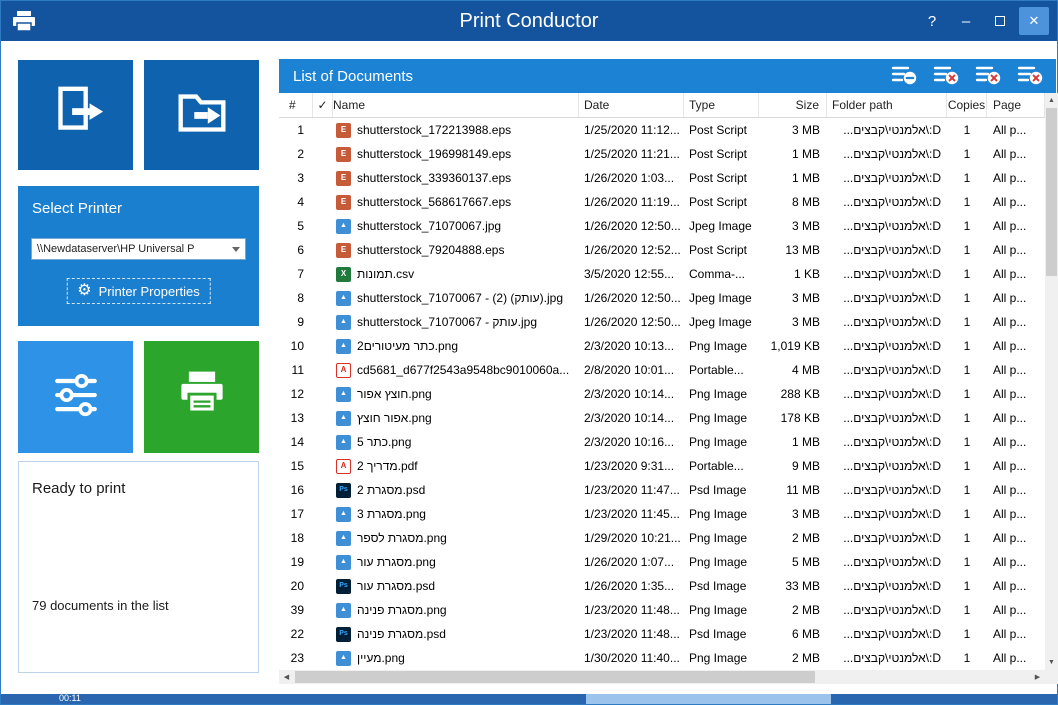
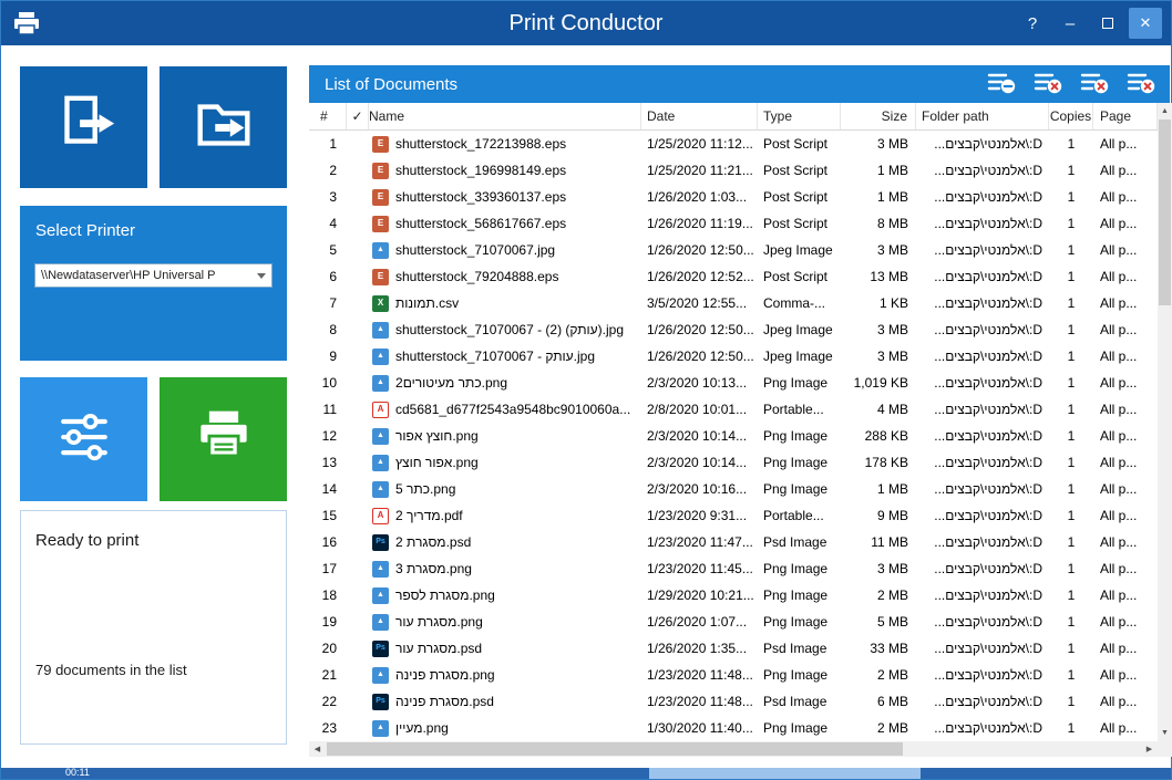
  Print Conductor
  ?
  –
  ✕
  Select Printer
  \\Newdataserver\HP Universal P
- ⚙
- Printer Properties
  Ready to print
  79 documents in the list
  List of Documents
  #
  ✓
  Name
  Date
  Type
  Size
  Folder path
  Copies
  Page
  1
  E
  shutterstock_172213988.eps
  1/25/2020 11:12...
  Post Script
  3 MB
  D:\אלמנטי\קבצים...
  1
  All p...
  2
  E
  shutterstock_196998149.eps
  1/25/2020 11:21...
  Post Script
  1 MB
  D:\אלמנטי\קבצים...
  1
  All p...
  3
  E
  shutterstock_339360137.eps
  1/26/2020 1:03...
  Post Script
  1 MB
  D:\אלמנטי\קבצים...
  1
  All p...
  4
  E
  shutterstock_568617667.eps
  1/26/2020 11:19...
  Post Script
  8 MB
  D:\אלמנטי\קבצים...
  1
  All p...
  5
  shutterstock_71070067.jpg
  1/26/2020 12:50...
  Jpeg Image
  3 MB
  D:\אלמנטי\קבצים...
  1
  All p...
  6
  E
  shutterstock_79204888.eps
  1/26/2020 12:52...
  Post Script
  13 MB
  D:\אלמנטי\קבצים...
  1
  All p...
  7
  X
  תמונות.csv
  3/5/2020 12:55...
  Comma-...
  1 KB
  D:\אלמנטי\קבצים...
  1
  All p...
  8
  shutterstock_71070067 - (2) (עותק).jpg
  1/26/2020 12:50...
  Jpeg Image
  3 MB
  D:\אלמנטי\קבצים...
  1
  All p...
  9
  shutterstock_71070067 - עותק.jpg
  1/26/2020 12:50...
  Jpeg Image
  3 MB
  D:\אלמנטי\קבצים...
  1
  All p...
  10
  כתר מעיטורים2.png
  2/3/2020 10:13...
  Png Image
  1,019 KB
  D:\אלמנטי\קבצים...
  1
  All p...
  11
  A
  cd5681_d677f2543a9548bc9010060a...
  2/8/2020 10:01...
  Portable...
  4 MB
  D:\אלמנטי\קבצים...
  1
  All p...
  12
  חוצץ אפור.png
  2/3/2020 10:14...
  Png Image
  288 KB
  D:\אלמנטי\קבצים...
  1
  All p...
  13
  אפור חוצץ.png
  2/3/2020 10:14...
  Png Image
  178 KB
  D:\אלמנטי\קבצים...
  1
  All p...
  14
  כתר 5.png
  2/3/2020 10:16...
  Png Image
  1 MB
  D:\אלמנטי\קבצים...
  1
  All p...
  15
  A
  מדריך 2.pdf
  1/23/2020 9:31...
  Portable...
  9 MB
  D:\אלמנטי\קבצים...
  1
  All p...
  16
  מסגרת 2.psd
  1/23/2020 11:47...
  Psd Image
  11 MB
  D:\אלמנטי\קבצים...
  1
  All p...
  17
  מסגרת 3.png
  1/23/2020 11:45...
  Png Image
  3 MB
  D:\אלמנטי\קבצים...
  1
  All p...
  18
  מסגרת לספר.png
  1/29/2020 10:21...
  Png Image
  2 MB
  D:\אלמנטי\קבצים...
  1
  All p...
  19
  מסגרת עור.png
  1/26/2020 1:07...
  Png Image
  5 MB
  D:\אלמנטי\קבצים...
  1
  All p...
  20
  מסגרת עור.psd
  1/26/2020 1:35...
  Psd Image
  33 MB
  D:\אלמנטי\קבצים...
  1
  All p...
- 39
+ 21
  מסגרת פנינה.png
  1/23/2020 11:48...
  Png Image
  2 MB
  D:\אלמנטי\קבצים...
  1
  All p...
  22
  מסגרת פנינה.psd
  1/23/2020 11:48...
  Psd Image
  6 MB
  D:\אלמנטי\קבצים...
  1
  All p...
  23
  מעיין.png
  1/30/2020 11:40...
  Png Image
  2 MB
  D:\אלמנטי\קבצים...
  1
  All p...
  00:11
